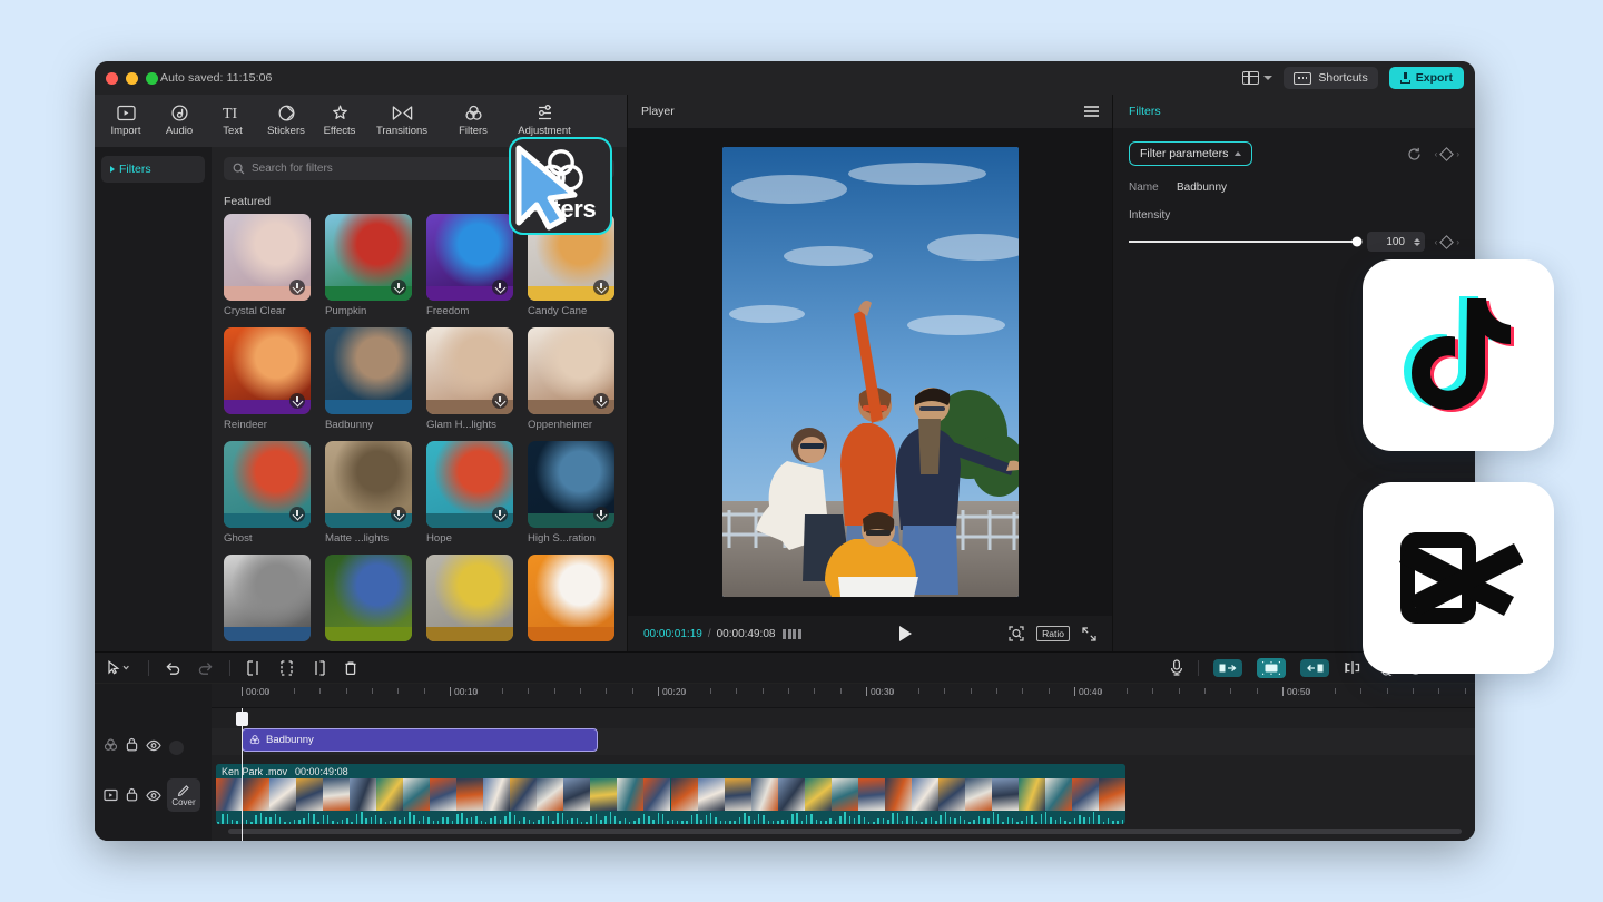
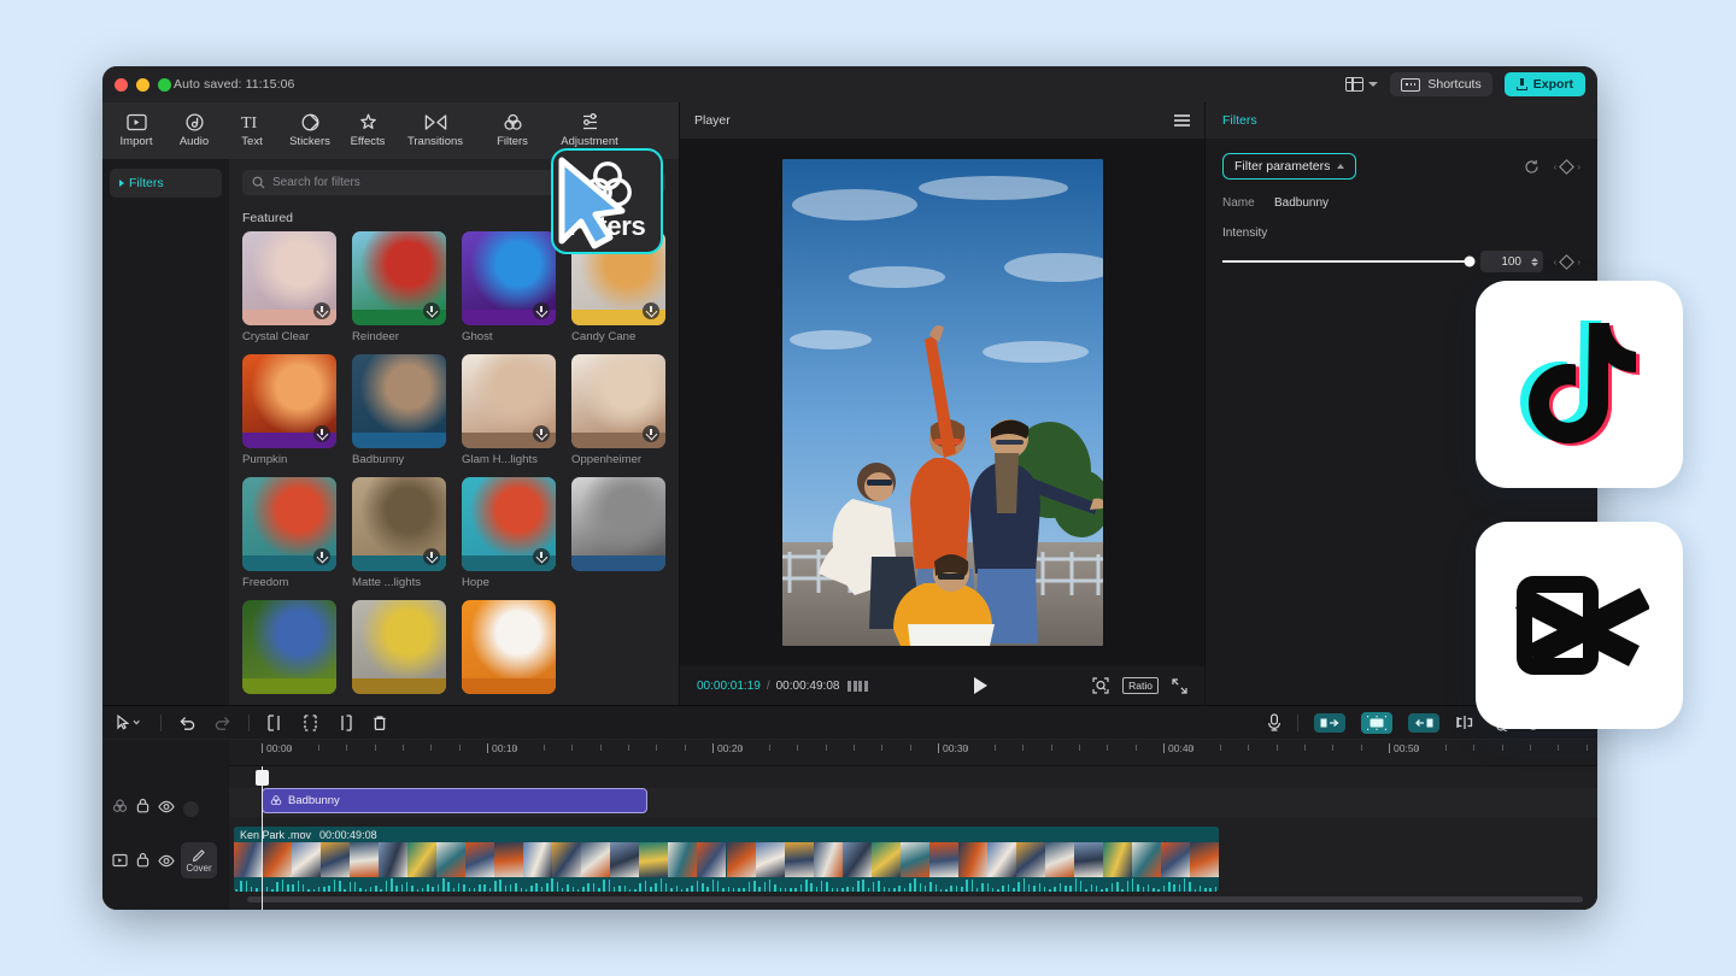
  Auto saved: 11:15:06
  Shortcuts
  Export
  Import
  Audio
  TI
  Text
  Stickers
  Effects
  Transitions
  Filters
  Adjustment
  Filters
  Search for filters
  Featured
  Crystal Clear
- Pumpkin
+ Reindeer
- Freedom
+ Ghost
  Candy Cane
- Reindeer
+ Pumpkin
  Badbunny
  Glam H...lights
  Oppenheimer
- Ghost
+ Freedom
  Matte ...lights
  Hope
- High S...ration
  Player
  00:00:01:19
  /
  00:00:49:08
  Ratio
  Filters
  Filter parameters
  ‹
  ›
  Name
  Badbunny
  Intensity
  100
  ‹
  ›
  Cover
  00:0
  00:1
  00:2
  00:3
  00:4
  00:5
  Badbunny
  Ken Park .mov
  00:00:49:08
